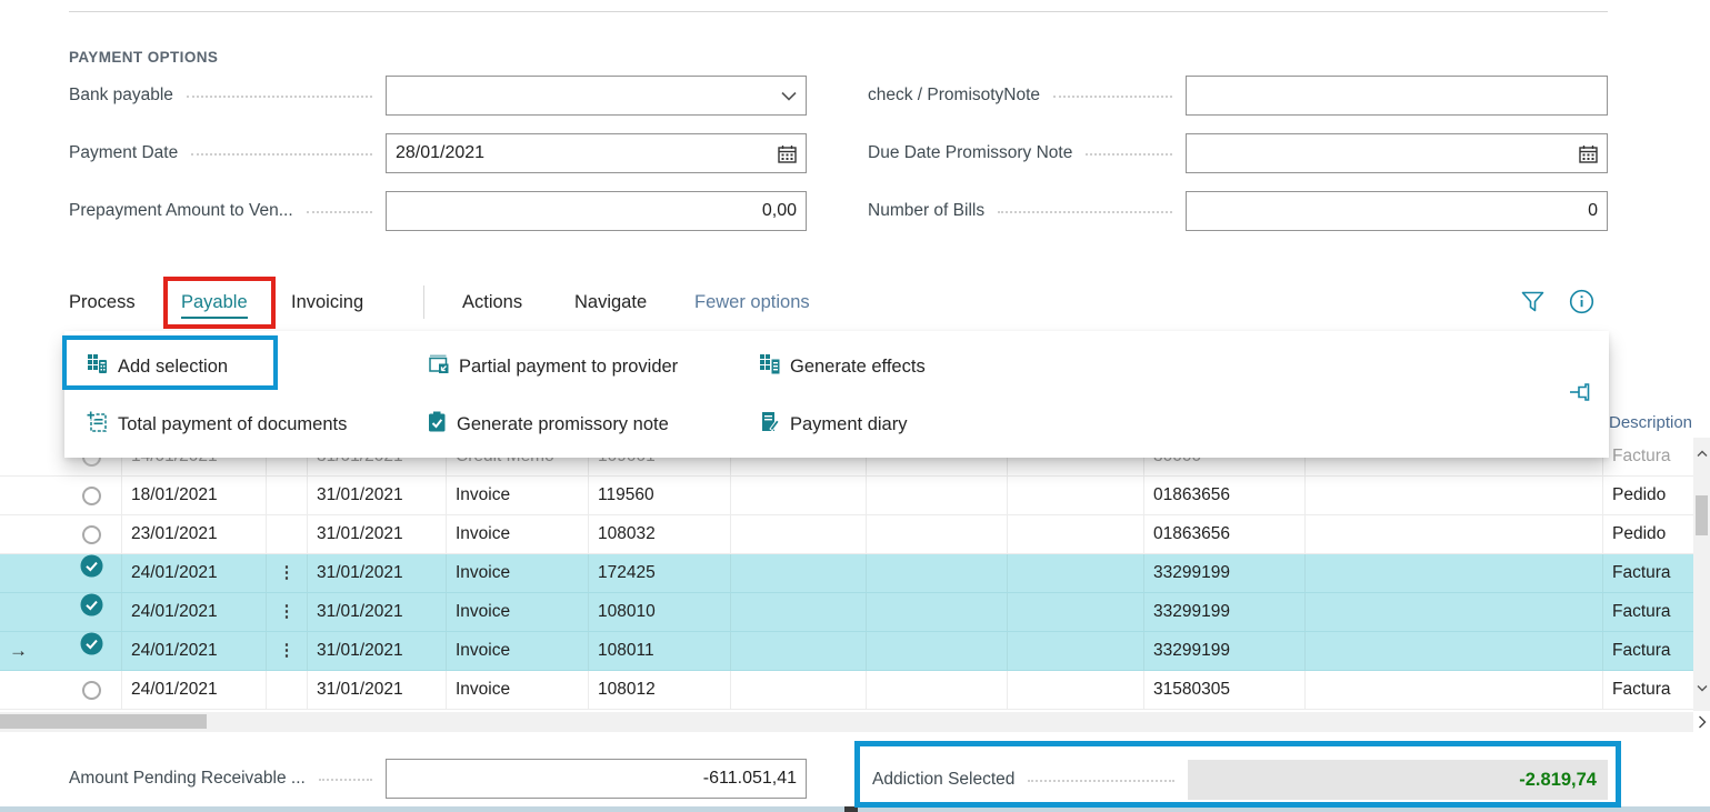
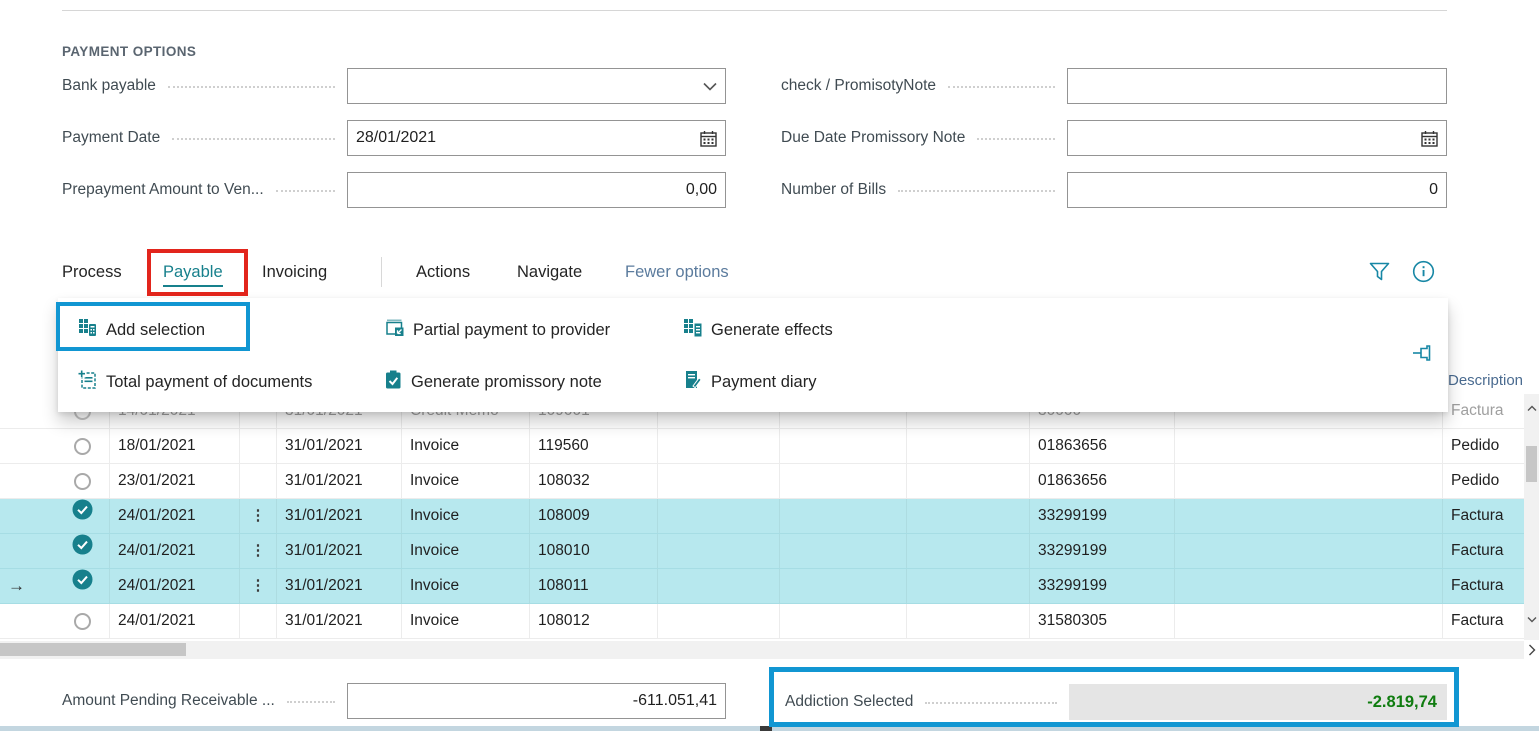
  PAYMENT OPTIONS
  Bank payable
  Payment Date
  28/01/2021
  Prepayment Amount to Ven...
  0,00
  check / PromisotyNote
  Due Date Promissory Note
  Number of Bills
  0
  Process
  Payable
  Invoicing
  Actions
  Navigate
  Fewer options
  Add selection
  Total payment of documents
  Partial payment to provider
  Generate promissory note
  Generate effects
  Payment diary
  Description
  Factura
  18/01/2021
  31/01/2021
  Invoice
  119560
  01863656
  Pedido
  23/01/2021
  31/01/2021
  Invoice
  108032
  01863656
  Pedido
  24/01/2021
  31/01/2021
  Invoice
- 172425
+ 108009
  33299199
  Factura
  24/01/2021
  31/01/2021
  Invoice
  108010
  33299199
  Factura
  24/01/2021
  31/01/2021
  Invoice
  108011
  33299199
  Factura
  24/01/2021
  31/01/2021
  Invoice
  108012
  31580305
  Factura
  Amount Pending Receivable ...
  -611.051,41
  Addiction Selected
  -2.819,74
